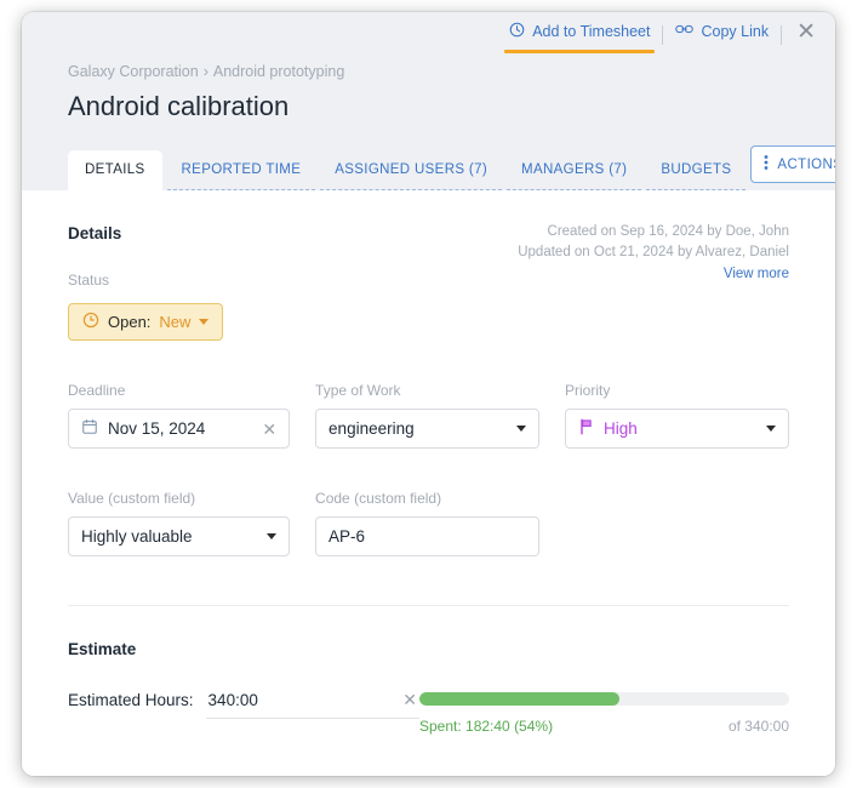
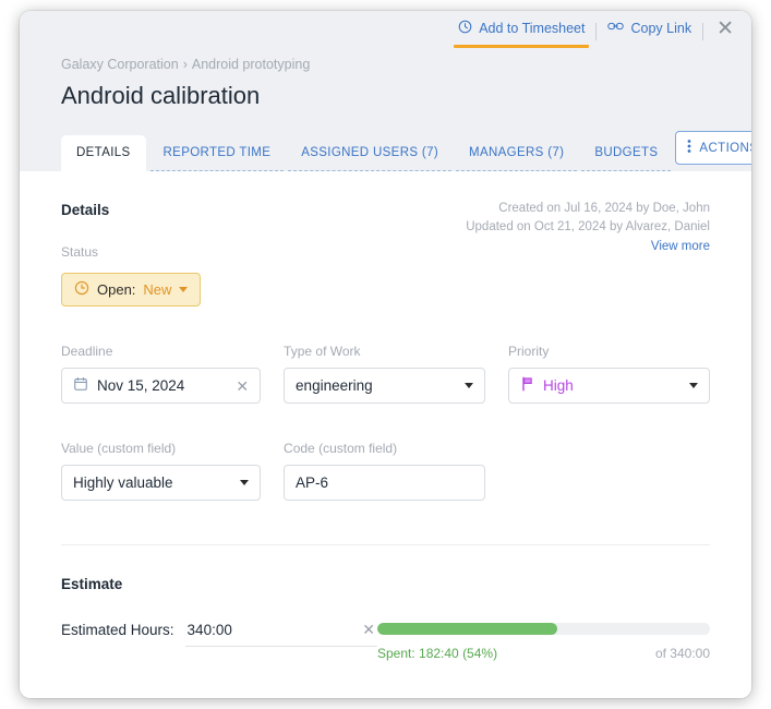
  Add to Timesheet
  Copy Link
  ✕
  Galaxy Corporation › Android prototyping
  Android calibration
  DETAILS
  REPORTED TIME
  ASSIGNED USERS (7)
  MANAGERS (7)
  BUDGETS
  ACTION
- Created on Sep 16, 2024 by Doe, John
+ Created on Jul 16, 2024 by Doe, John
  Updated on Oct 21, 2024 by Alvarez, Daniel
  View more
  Details
  Status
  Open:
  New
  Deadline
  Nov 15, 2024
  ✕
  Type of Work
  engineering
  Priority
  High
  Value (custom field)
  Highly valuable
  Code (custom field)
  AP-6
  Estimate
  Estimated Hours:
  340:00
  ✕
  Spent: 182:40 (54%)
  of 340:00
